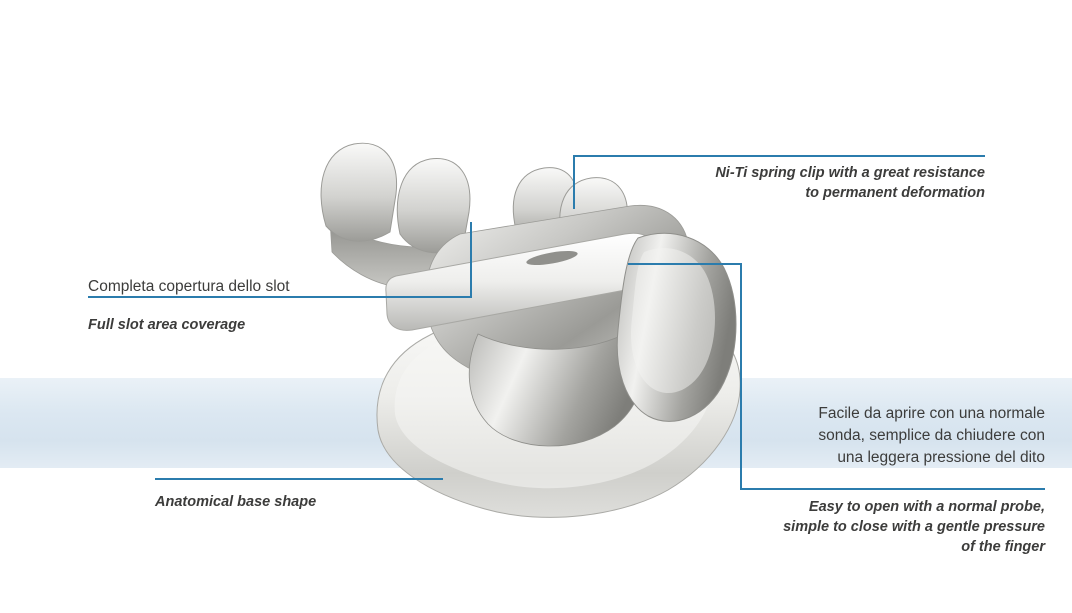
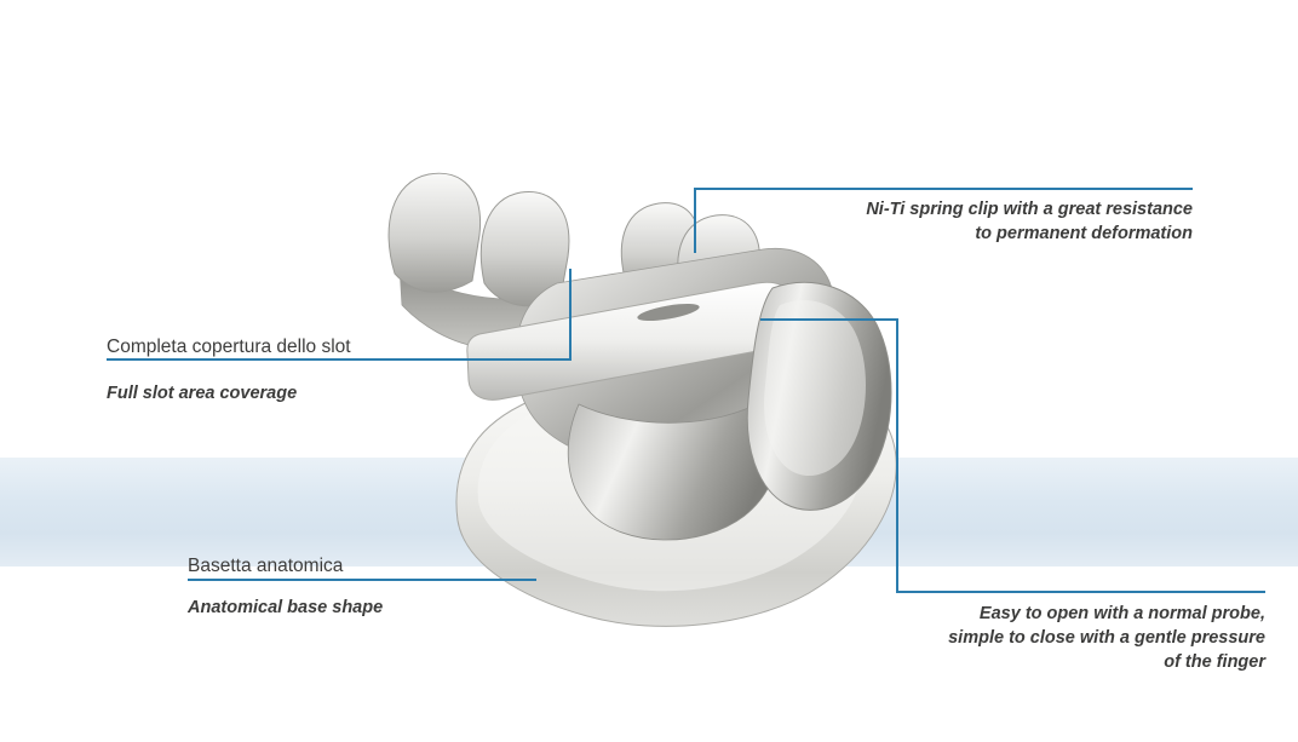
  Ni-Ti spring clip with a great resistance
  to permanent deformation
  Completa copertura dello slot
  Full slot area coverage
+ Basetta anatomica
  Anatomical base shape
- Facile da aprire con una normale
- sonda, semplice da chiudere con
- una leggera pressione del dito
  Easy to open with a normal probe,
  simple to close with a gentle pressure
  of the finger
